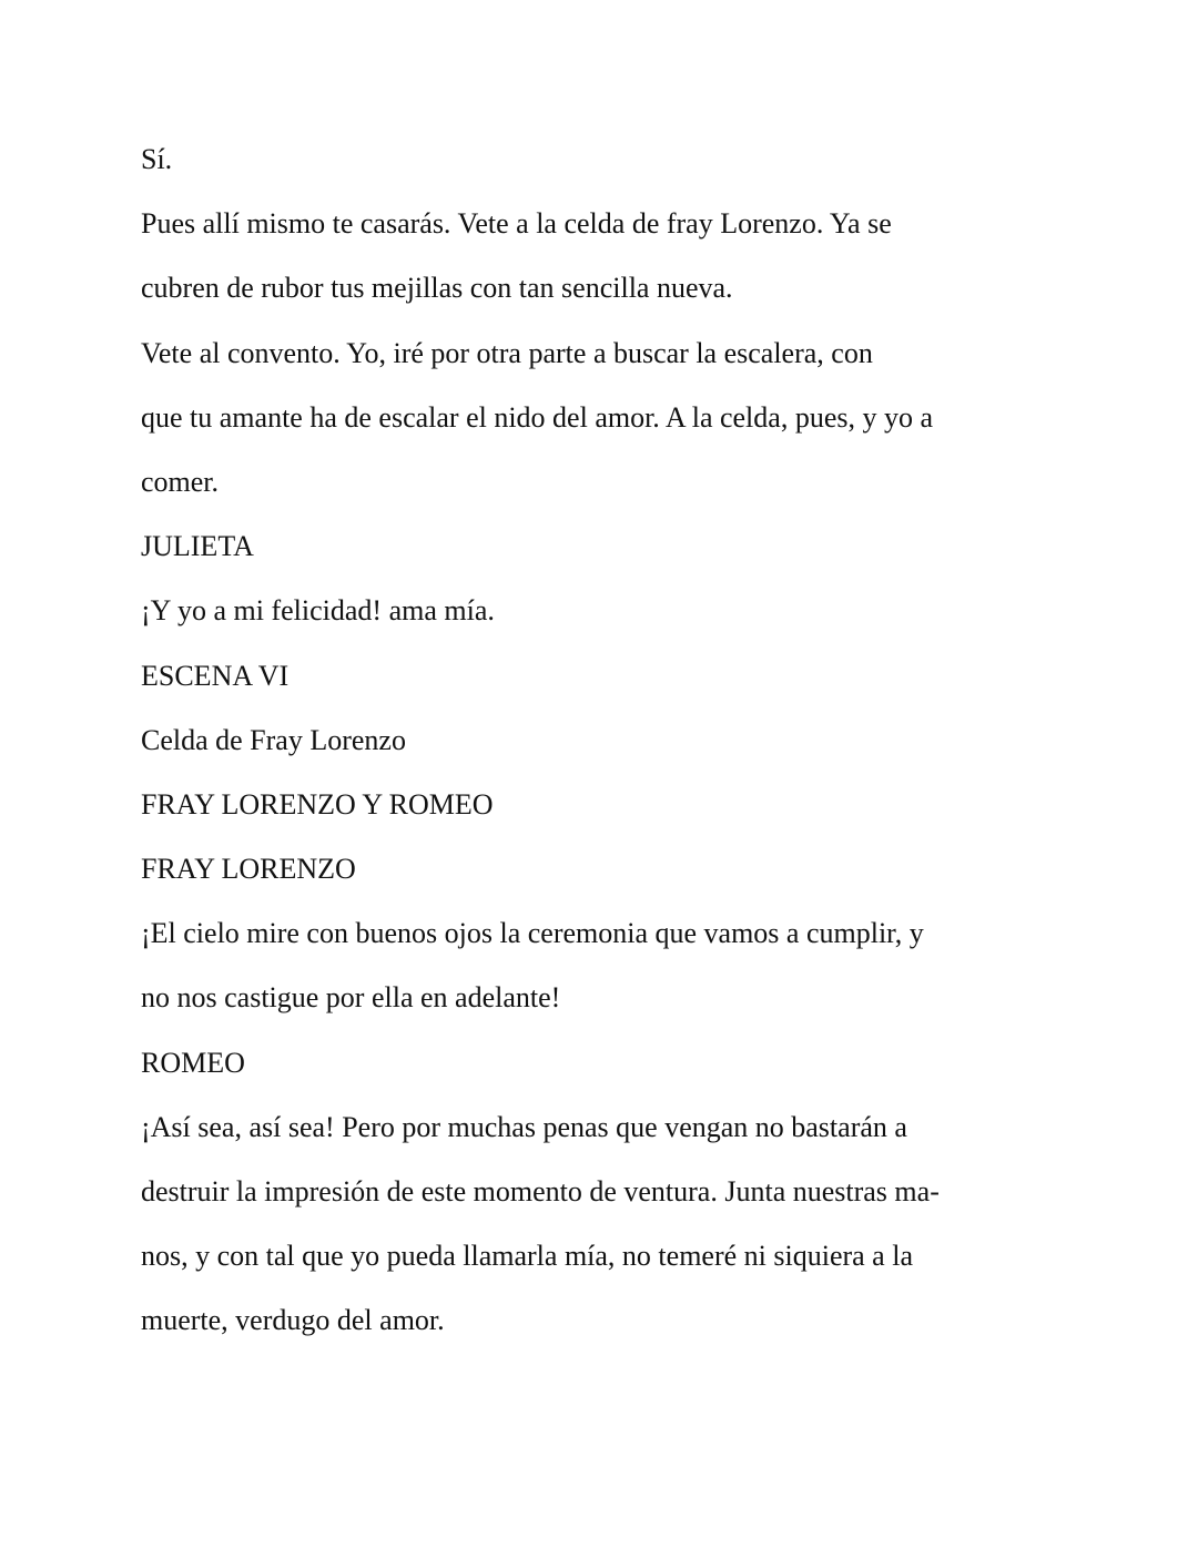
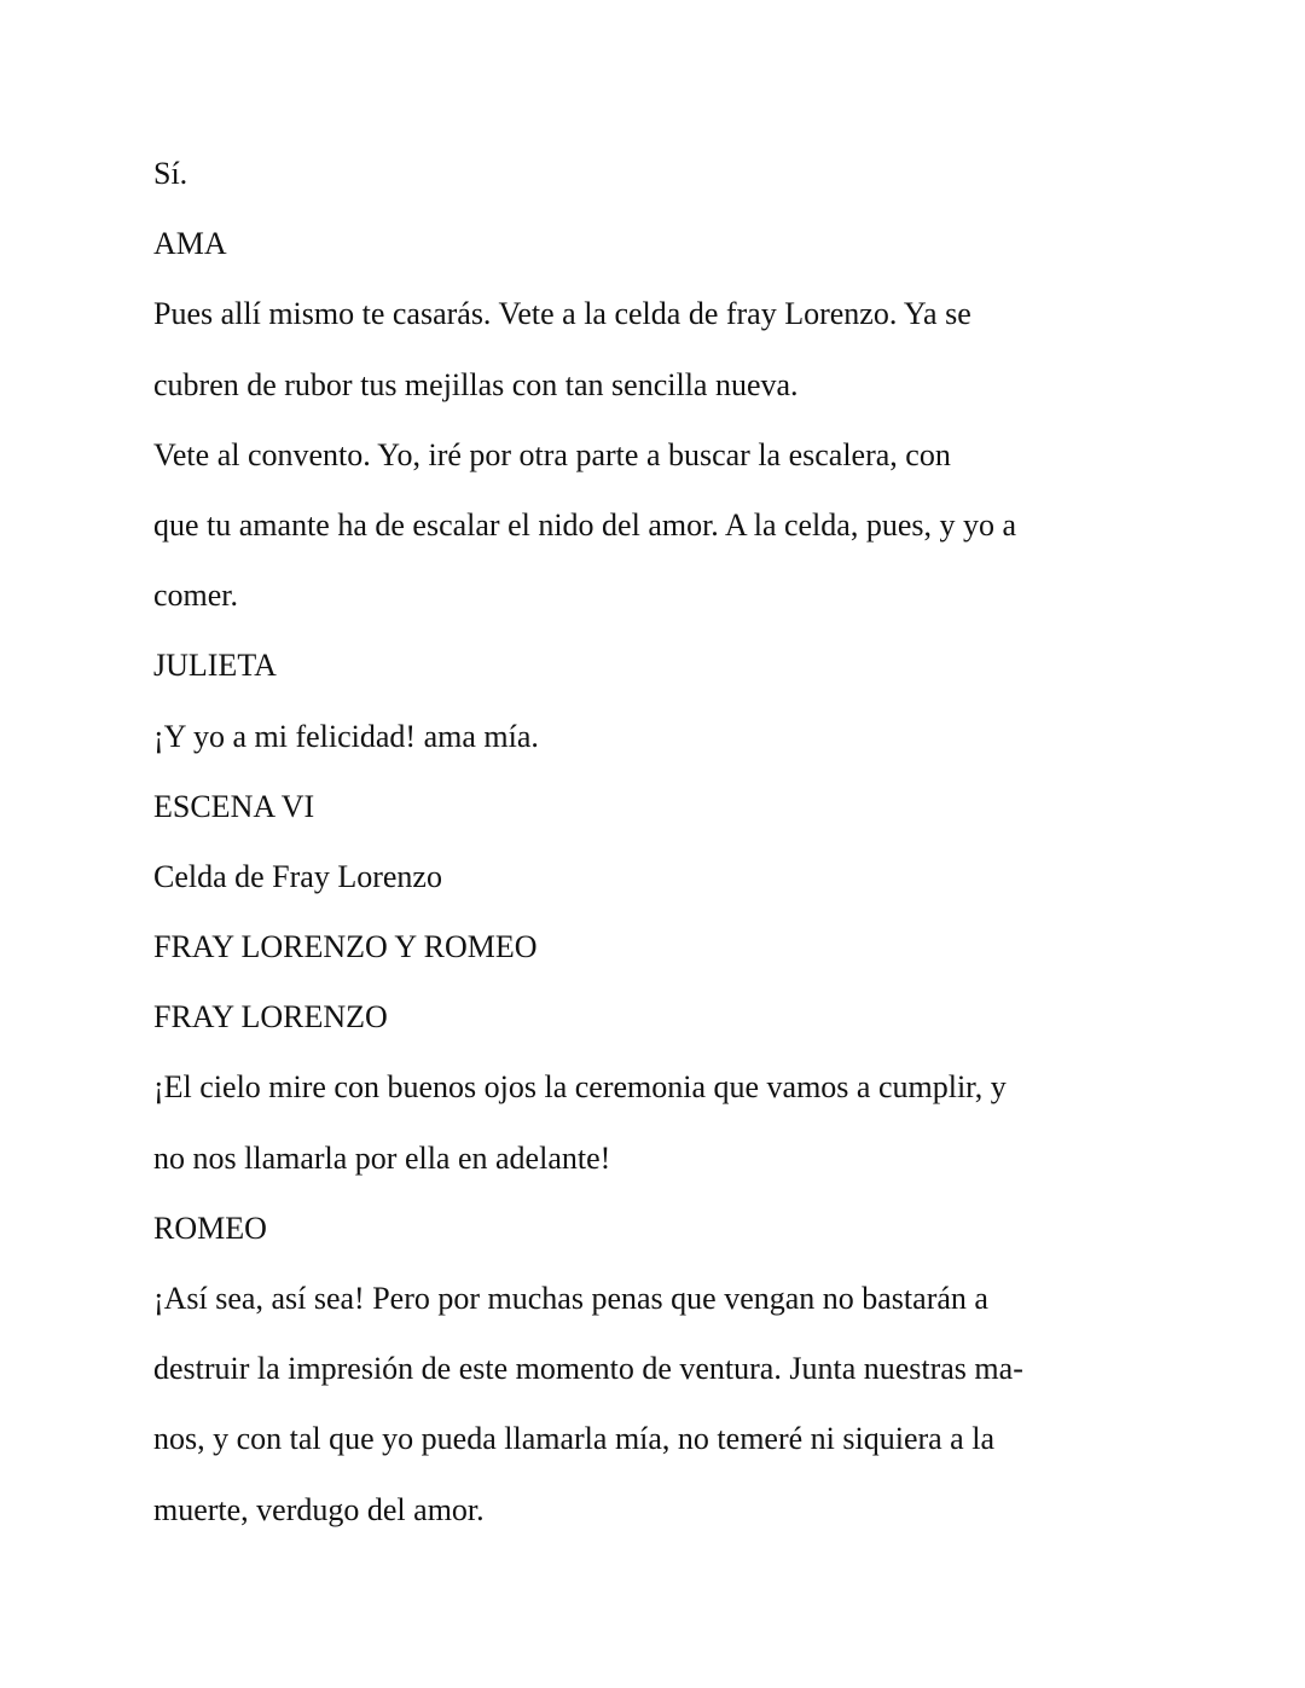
  Sí.
+ AMA
  Pues allí mismo te casarás. Vete a la celda de fray Lorenzo. Ya se
  cubren de rubor tus mejillas con tan sencilla nueva.
  Vete al convento. Yo, iré por otra parte a buscar la escalera, con
  que tu amante ha de escalar el nido del amor. A la celda, pues, y yo a
  comer.
  JULIETA
  ¡Y yo a mi felicidad! ama mía.
  ESCENA VI
  Celda de Fray Lorenzo
  FRAY LORENZO Y ROMEO
  FRAY LORENZO
  ¡El cielo mire con buenos ojos la ceremonia que vamos a cumplir, y
- no nos castigue por ella en adelante!
+ no nos llamarla por ella en adelante!
  ROMEO
  ¡Así sea, así sea! Pero por muchas penas que vengan no bastarán a
  destruir la impresión de este momento de ventura. Junta nuestras ma-
  nos, y con tal que yo pueda llamarla mía, no temeré ni siquiera a la
  muerte, verdugo del amor.
